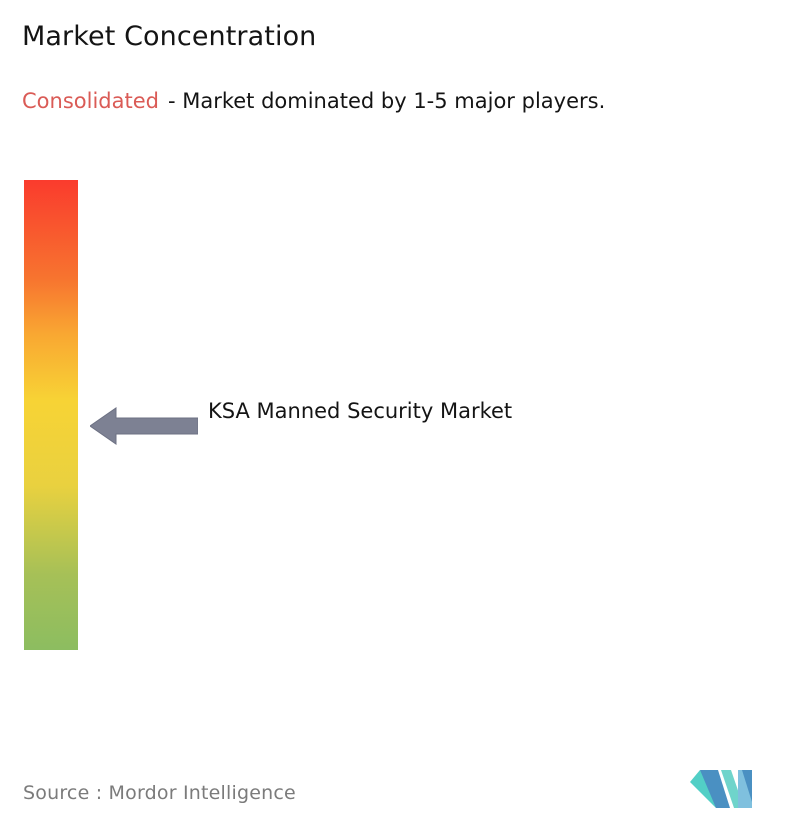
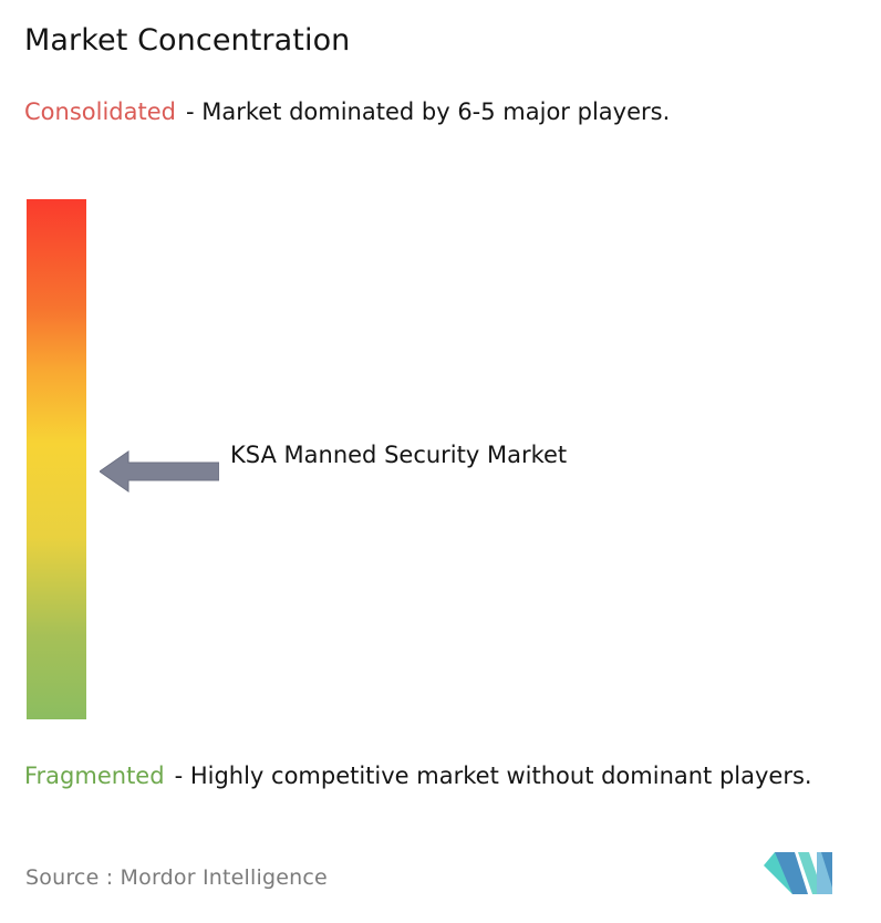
  Market Concentration
- Consolidated - Market dominated by 1-5 major players.
+ Consolidated - Market dominated by 6-5 major players.
  KSA Manned Security Market
+ Fragmented - Highly competitive market without dominant players.
  Source : Mordor Intelligence
